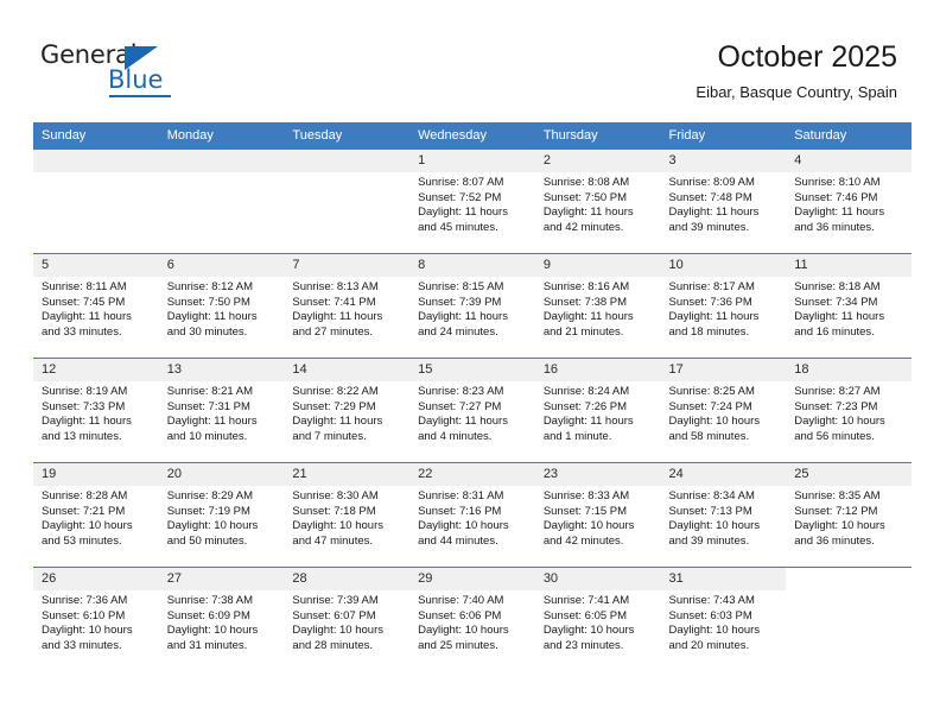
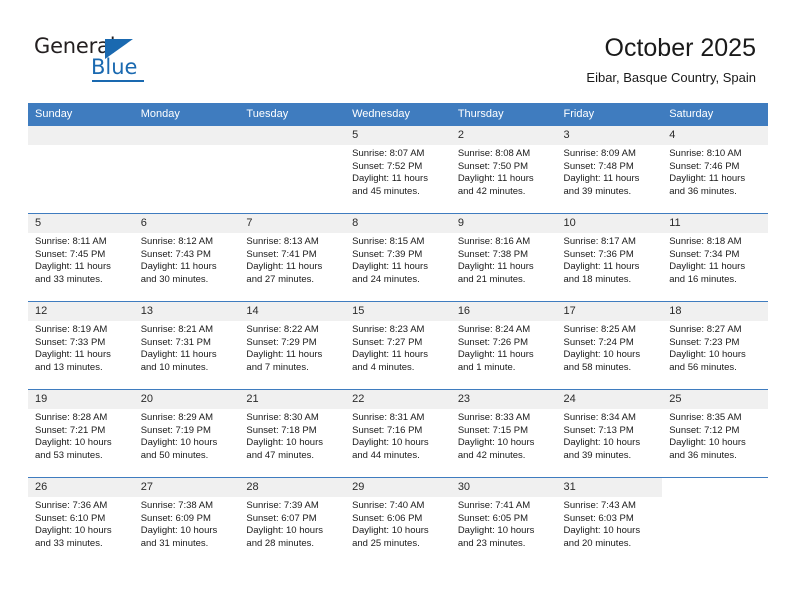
  General
  Blue
  October 2025
  Eibar, Basque Country, Spain
  Sunday	Monday	Tuesday	Wednesday	Thursday	Friday	Saturday
- 			1Sunrise: 8:07 AMSunset: 7:52 PMDaylight: 11 hours and 45 minutes.	2Sunrise: 8:08 AMSunset: 7:50 PMDaylight: 11 hours and 42 minutes.	3Sunrise: 8:09 AMSunset: 7:48 PMDaylight: 11 hours and 39 minutes.	4Sunrise: 8:10 AMSunset: 7:46 PMDaylight: 11 hours and 36 minutes.
+ 			5Sunrise: 8:07 AMSunset: 7:52 PMDaylight: 11 hours and 45 minutes.	2Sunrise: 8:08 AMSunset: 7:50 PMDaylight: 11 hours and 42 minutes.	3Sunrise: 8:09 AMSunset: 7:48 PMDaylight: 11 hours and 39 minutes.	4Sunrise: 8:10 AMSunset: 7:46 PMDaylight: 11 hours and 36 minutes.
- 5Sunrise: 8:11 AMSunset: 7:45 PMDaylight: 11 hours and 33 minutes.	6Sunrise: 8:12 AMSunset: 7:50 PMDaylight: 11 hours and 30 minutes.	7Sunrise: 8:13 AMSunset: 7:41 PMDaylight: 11 hours and 27 minutes.	8Sunrise: 8:15 AMSunset: 7:39 PMDaylight: 11 hours and 24 minutes.	9Sunrise: 8:16 AMSunset: 7:38 PMDaylight: 11 hours and 21 minutes.	10Sunrise: 8:17 AMSunset: 7:36 PMDaylight: 11 hours and 18 minutes.	11Sunrise: 8:18 AMSunset: 7:34 PMDaylight: 11 hours and 16 minutes.
+ 5Sunrise: 8:11 AMSunset: 7:45 PMDaylight: 11 hours and 33 minutes.	6Sunrise: 8:12 AMSunset: 7:43 PMDaylight: 11 hours and 30 minutes.	7Sunrise: 8:13 AMSunset: 7:41 PMDaylight: 11 hours and 27 minutes.	8Sunrise: 8:15 AMSunset: 7:39 PMDaylight: 11 hours and 24 minutes.	9Sunrise: 8:16 AMSunset: 7:38 PMDaylight: 11 hours and 21 minutes.	10Sunrise: 8:17 AMSunset: 7:36 PMDaylight: 11 hours and 18 minutes.	11Sunrise: 8:18 AMSunset: 7:34 PMDaylight: 11 hours and 16 minutes.
  12Sunrise: 8:19 AMSunset: 7:33 PMDaylight: 11 hours and 13 minutes.	13Sunrise: 8:21 AMSunset: 7:31 PMDaylight: 11 hours and 10 minutes.	14Sunrise: 8:22 AMSunset: 7:29 PMDaylight: 11 hours and 7 minutes.	15Sunrise: 8:23 AMSunset: 7:27 PMDaylight: 11 hours and 4 minutes.	16Sunrise: 8:24 AMSunset: 7:26 PMDaylight: 11 hours and 1 minute.	17Sunrise: 8:25 AMSunset: 7:24 PMDaylight: 10 hours and 58 minutes.	18Sunrise: 8:27 AMSunset: 7:23 PMDaylight: 10 hours and 56 minutes.
  19Sunrise: 8:28 AMSunset: 7:21 PMDaylight: 10 hours and 53 minutes.	20Sunrise: 8:29 AMSunset: 7:19 PMDaylight: 10 hours and 50 minutes.	21Sunrise: 8:30 AMSunset: 7:18 PMDaylight: 10 hours and 47 minutes.	22Sunrise: 8:31 AMSunset: 7:16 PMDaylight: 10 hours and 44 minutes.	23Sunrise: 8:33 AMSunset: 7:15 PMDaylight: 10 hours and 42 minutes.	24Sunrise: 8:34 AMSunset: 7:13 PMDaylight: 10 hours and 39 minutes.	25Sunrise: 8:35 AMSunset: 7:12 PMDaylight: 10 hours and 36 minutes.
  26Sunrise: 7:36 AMSunset: 6:10 PMDaylight: 10 hours and 33 minutes.	27Sunrise: 7:38 AMSunset: 6:09 PMDaylight: 10 hours and 31 minutes.	28Sunrise: 7:39 AMSunset: 6:07 PMDaylight: 10 hours and 28 minutes.	29Sunrise: 7:40 AMSunset: 6:06 PMDaylight: 10 hours and 25 minutes.	30Sunrise: 7:41 AMSunset: 6:05 PMDaylight: 10 hours and 23 minutes.	31Sunrise: 7:43 AMSunset: 6:03 PMDaylight: 10 hours and 20 minutes.
